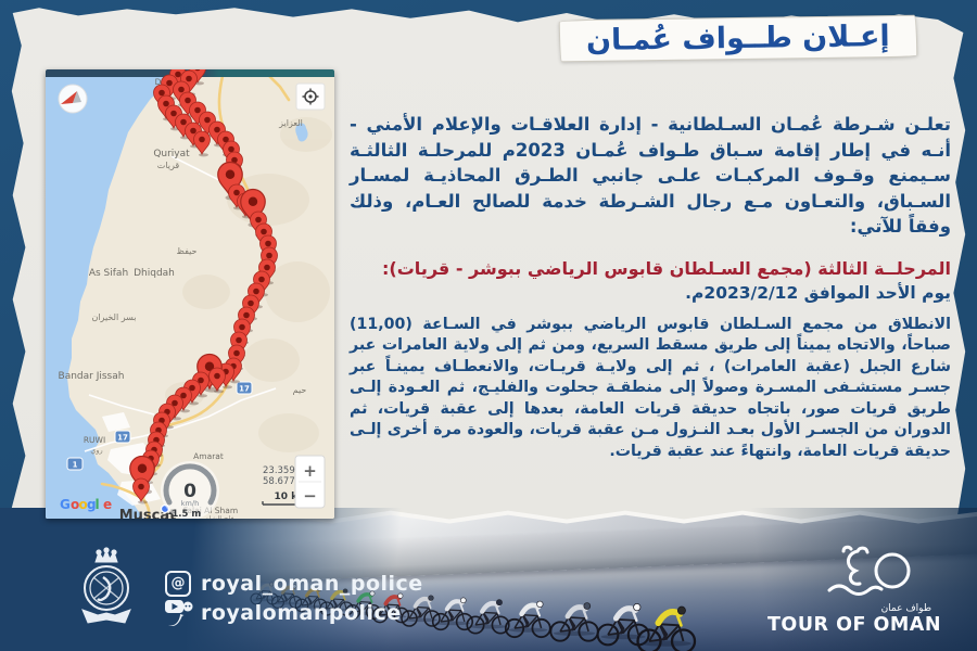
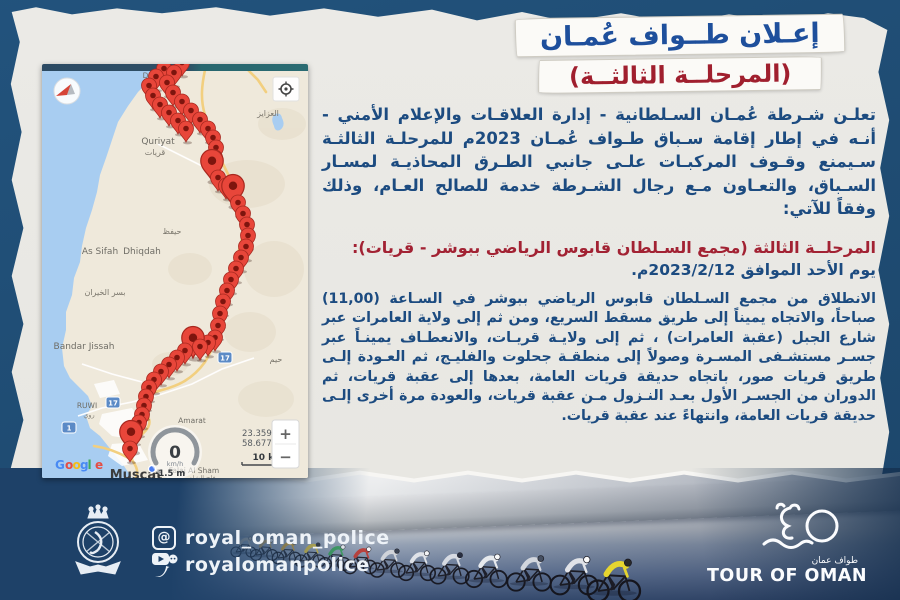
  إعـلان طــواف عُمـان
+ (المرحلــة الثالثــة)
  تعلـن شـرطة عُمـان السـلطانية - إدارة العلاقـات والإعلام الأمني - أنـه في إطار إقامة سـباق طـواف عُمـان 2023م للمرحلـة الثالثـة سـيمنع وقـوف المركبـات علـى جانبي الطـرق المحاذيـة لمسـار السـباق، والتعـاون مـع رجال الشـرطة خدمة للصالح العـام، وذلك وفقاً للآتي:
  المرحلــة الثالثة (مجمع السـلطان قابوس الرياضي ببوشر - قريات):
  يوم الأحد الموافق 2023/2/12م.
  الانطلاق من مجمع السـلطان قابوس الرياضي ببوشر في السـاعة (11,00) صباحاً، والاتجاه يميناً إلى طريق مسقط السريع، ومن ثم إلى ولاية العامرات عبر شارع الجبل (عقبة العامرات) ، ثم إلى ولايـة قريـات، والانعطـاف يمينـاً عبر جسـر مستشـفى المسـرة وصولاً إلى منطقـة جحلوت والفليـج، ثم العـودة إلـى طريق قريات صور، باتجاه حديقة قريات العامة، بعدها إلى عقبة قريات، ثم الدوران من الجسـر الأول بعـد النـزول مـن عقبة قريات، والعودة مرة أخرى إلـى حديقة قريات العامة، وانتهاءً عند عقبة قريات.
  17
  17
  1
  العزايز
  Quriyat
  قريات
  حيفظ
  As Sifah
  Dhiqdah
  بسر الخيران
  Bandar Jissah
  حيم
  RUWI
  روي
  Amarat
  Falaj Al Sham
  Muscat
  0
  km/h
  -1.5 m
  10 k
  +
  −
  G
  o
  o
  g
  l
  e
  @
  royal_oman_police
  royalomanpolice
  طواف عمان
  TOUR OF OMAN
